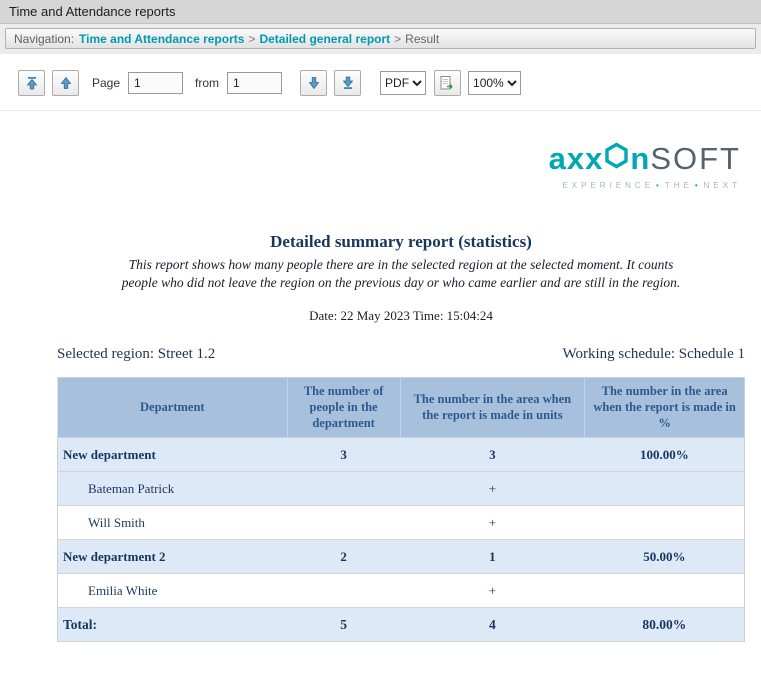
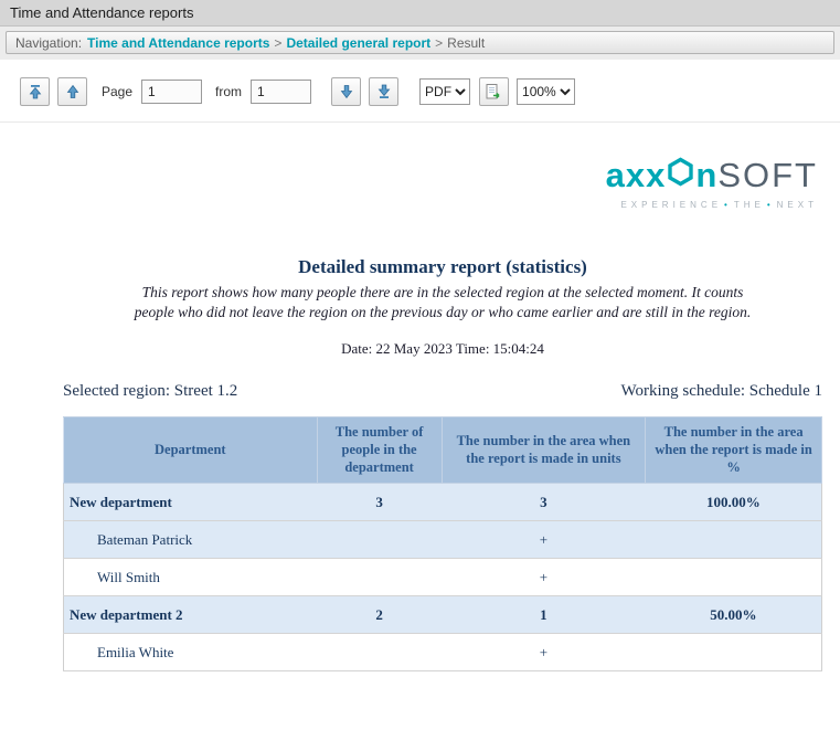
  Time and Attendance reports
  Navigation:
  Time and Attendance reports > Detailed general report > Result
  Page
  1
  from
  1
  PDF
  100%
  axx
  n
  SOFT
  EXPERIENCE • THE • NEXT
  Detailed summary report (statistics)
  This report shows how many people there are in the selected region at the selected moment. It counts people who did not leave the region on the previous day or who came earlier and are still in the region.
  Date: 22 May 2023 Time: 15:04:24
  Selected region: Street 1.2
  Working schedule: Schedule 1
  Department	The number of people in the department	The number in the area when the report is made in units	The number in the area when the report is made in %
  New department	3	3	100.00%
  Bateman Patrick		+
  Will Smith		+
  New department 2	2	1	50.00%
  Emilia White		+
- Total:	5	4	80.00%
